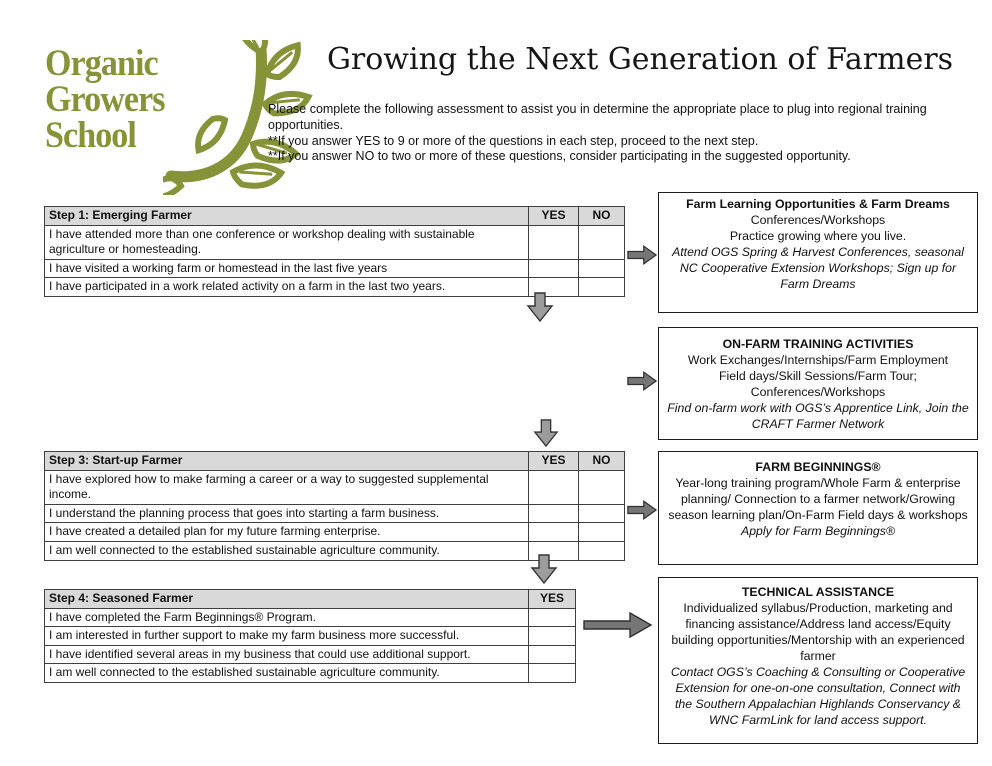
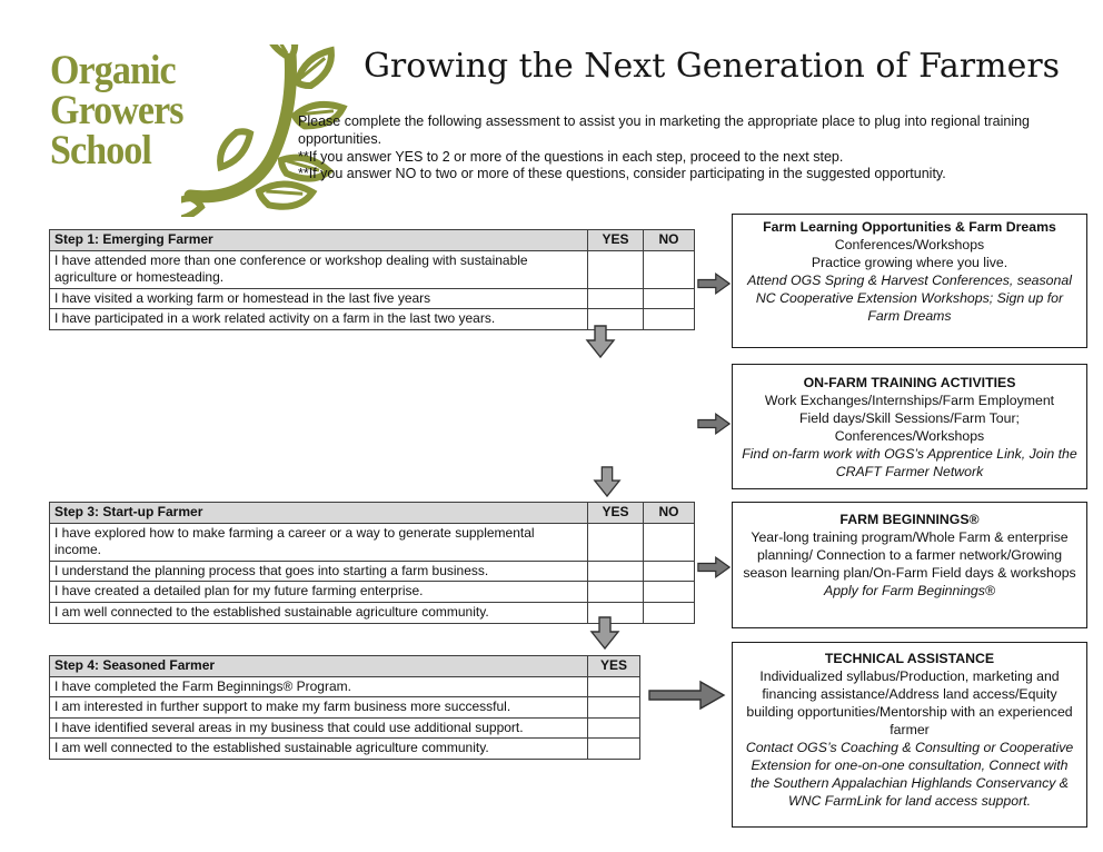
  Organic
  Growers
  School
  Growing the Next Generation of Farmers
- Please complete the following assessment to assist you in determine the appropriate place to plug into regional training opportunities.
+ Please complete the following assessment to assist you in marketing the appropriate place to plug into regional training opportunities.
- **If you answer YES to 9 or more of the questions in each step, proceed to the next step.
+ **If you answer YES to 2 or more of the questions in each step, proceed to the next step.
  **If you answer NO to two or more of these questions, consider participating in the suggested opportunity.
  Step 1: Emerging Farmer	YES	NO
  I have attended more than one conference or workshop dealing with sustainable agriculture or homesteading.
  I have visited a working farm or homestead in the last five years
  I have participated in a work related activity on a farm in the last two years.
  Step 3: Start-up Farmer	YES	NO
- I have explored how to make farming a career or a way to suggested supplemental income.
+ I have explored how to make farming a career or a way to generate supplemental income.
  I understand the planning process that goes into starting a farm business.
  I have created a detailed plan for my future farming enterprise.
  I am well connected to the established sustainable agriculture community.
  Step 4: Seasoned Farmer	YES
  I have completed the Farm Beginnings® Program.
  I am interested in further support to make my farm business more successful.
  I have identified several areas in my business that could use additional support.
  I am well connected to the established sustainable agriculture community.
  Farm Learning Opportunities & Farm Dreams
  Conferences/Workshops
  Practice growing where you live.
  Attend OGS Spring & Harvest Conferences, seasonal NC Cooperative Extension Workshops; Sign up for Farm Dreams
  ON-FARM TRAINING ACTIVITIES
  Work Exchanges/Internships/Farm Employment
  Field days/Skill Sessions/Farm Tour;
  Conferences/Workshops
  Find on-farm work with OGS’s Apprentice Link, Join the CRAFT Farmer Network
  FARM BEGINNINGS®
  Year-long training program/Whole Farm & enterprise planning/ Connection to a farmer network/Growing season learning plan/On-Farm Field days & workshops
  Apply for Farm Beginnings®
  TECHNICAL ASSISTANCE
  Individualized syllabus/Production, marketing and financing assistance/Address land access/Equity building opportunities/Mentorship with an experienced farmer
  Contact OGS’s Coaching & Consulting or Cooperative Extension for one-on-one consultation, Connect with the Southern Appalachian Highlands Conservancy & WNC FarmLink for land access support.
